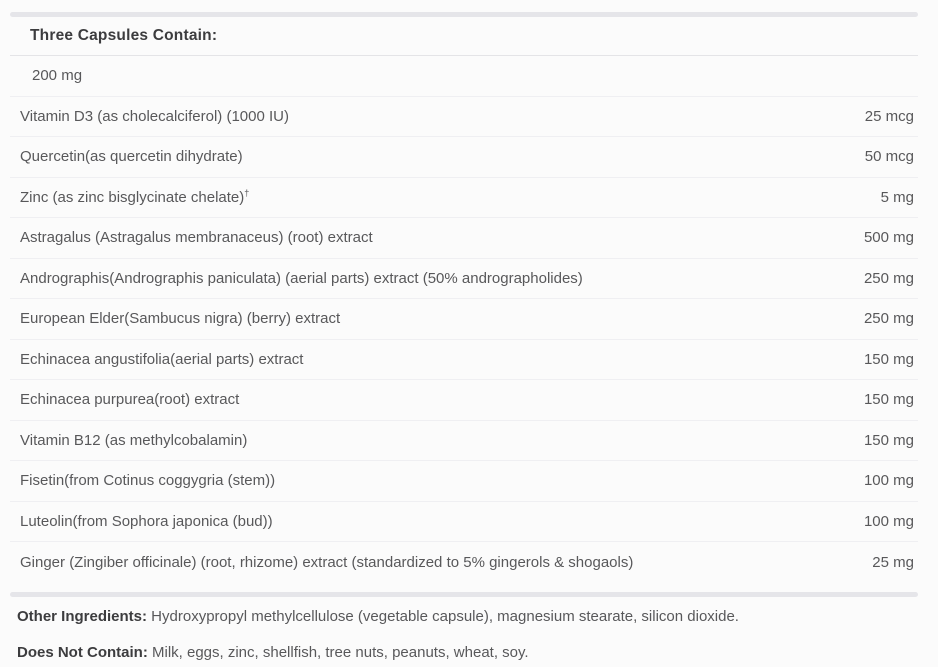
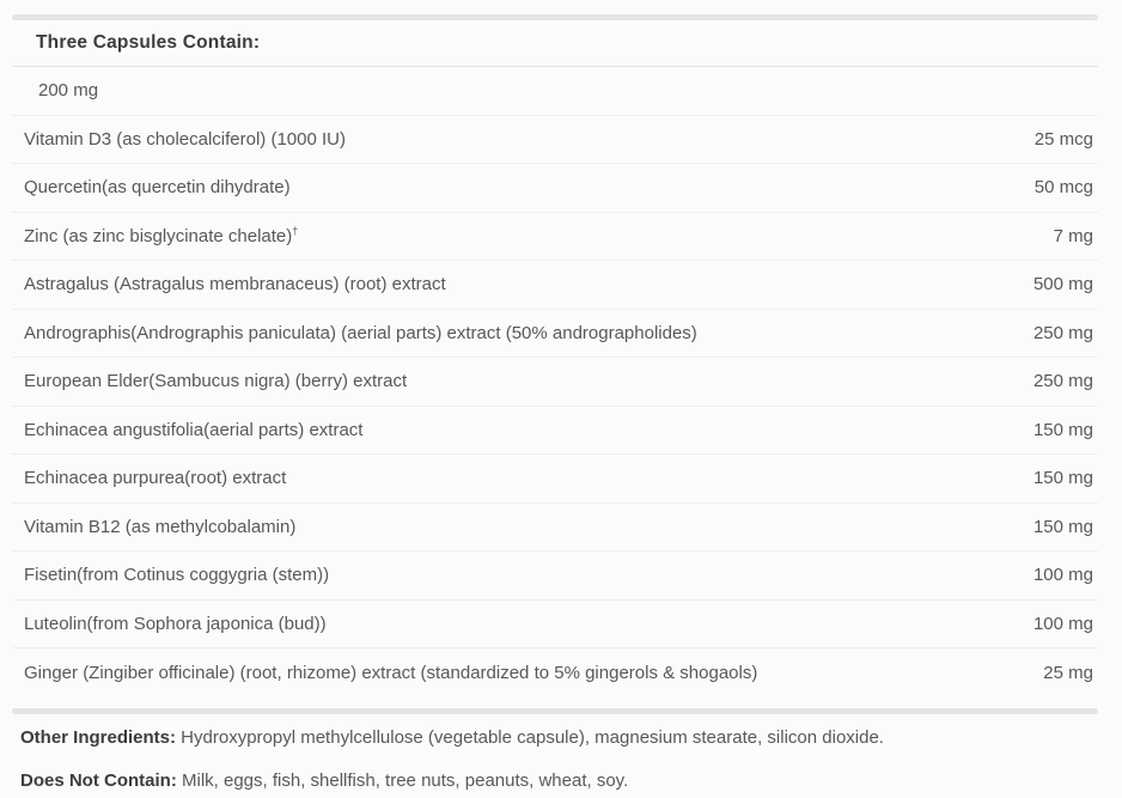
  Three Capsules Contain:
  200 mg
  Vitamin D3 (as cholecalciferol) (1000 IU)
  25 mcg
  Quercetin(as quercetin dihydrate)
  50 mcg
  Zinc (as zinc bisglycinate chelate)†
- 5 mg
+ 7 mg
  Astragalus (Astragalus membranaceus) (root) extract
  500 mg
  Andrographis(Andrographis paniculata) (aerial parts) extract (50% andrographolides)
  250 mg
  European Elder(Sambucus nigra) (berry) extract
  250 mg
  Echinacea angustifolia(aerial parts) extract
  150 mg
  Echinacea purpurea(root) extract
  150 mg
  Vitamin B12 (as methylcobalamin)
  150 mg
  Fisetin(from Cotinus coggygria (stem))
  100 mg
  Luteolin(from Sophora japonica (bud))
  100 mg
  Ginger (Zingiber officinale) (root, rhizome) extract (standardized to 5% gingerols & shogaols)
  25 mg
  Other Ingredients: Hydroxypropyl methylcellulose (vegetable capsule), magnesium stearate, silicon dioxide.
- Does Not Contain: Milk, eggs, zinc, shellfish, tree nuts, peanuts, wheat, soy.
+ Does Not Contain: Milk, eggs, fish, shellfish, tree nuts, peanuts, wheat, soy.
